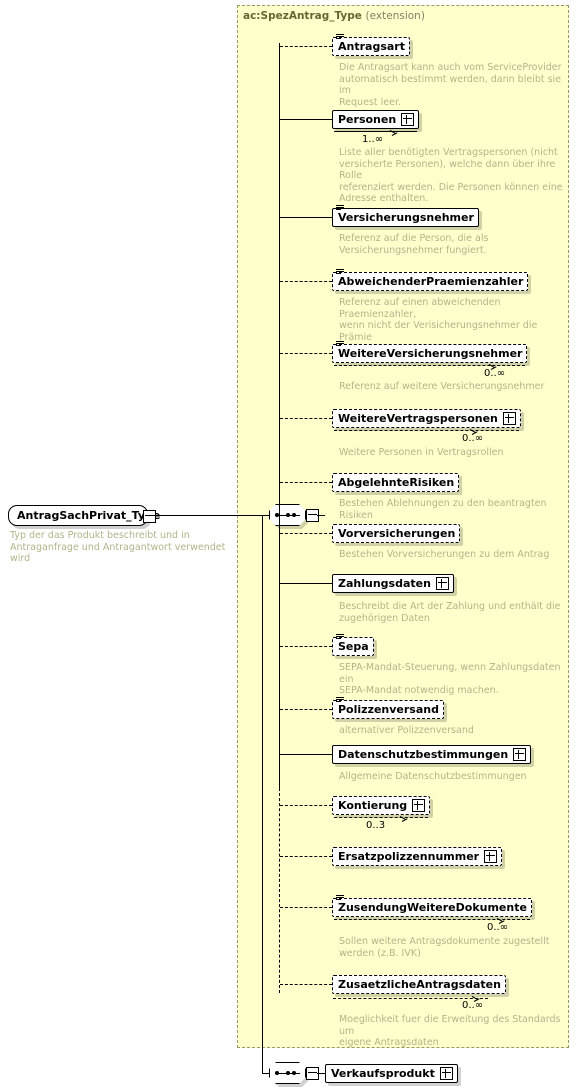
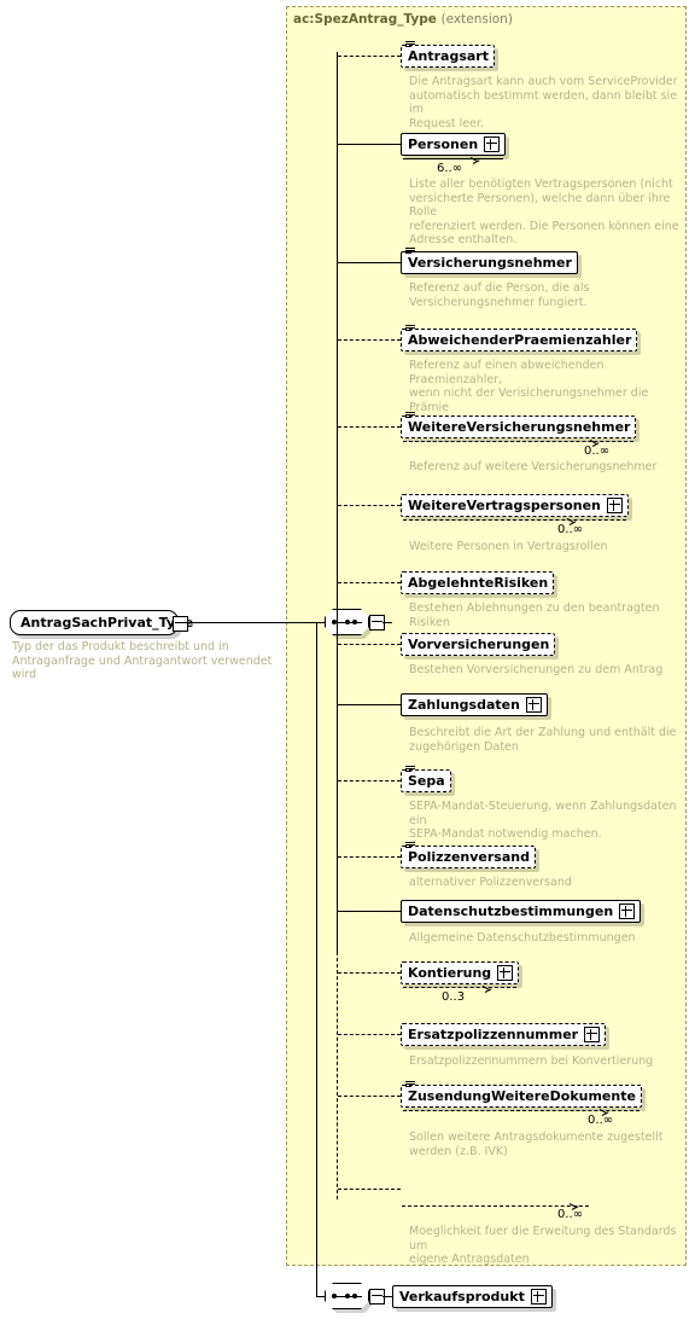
  ac:SpezAntrag_Type (extension)
  AntragSachPrivat_Ty
  Typ der das Produkt beschreibt und in
  Antraganfrage und Antragantwort verwendet wird
  Antragsart
  Die Antragsart kann auch vom ServiceProvider
  automatisch bestimmt werden, dann bleibt sie im
  Request leer.
  Personen
- 1..∞
+ 6..∞
  Liste aller benötigten Vertragspersonen (nicht
  versicherte Personen), welche dann über ihre Rolle
  referenziert werden. Die Personen können eine
  Adresse enthalten.
  Versicherungsnehmer
  Referenz auf die Person, die als
  Versicherungsnehmer fungiert.
  AbweichenderPraemienzahler
  Referenz auf einen abweichenden Praemienzahler,
  wenn nicht der Verisicherungsnehmer die Prämie
  WeitereVersicherungsnehmer
  0..∞
  Referenz auf weitere Versicherungsnehmer
  WeitereVertragspersonen
  0..∞
  Weitere Personen in Vertragsrollen
  AbgelehnteRisiken
  Bestehen Ablehnungen zu den beantragten Risiken
  Vorversicherungen
  Bestehen Vorversicherungen zu dem Antrag
  Zahlungsdaten
  Beschreibt die Art der Zahlung und enthält die
  zugehörigen Daten
  Sepa
  SEPA-Mandat-Steuerung, wenn Zahlungsdaten ein
  SEPA-Mandat notwendig machen.
  Polizzenversand
  alternativer Polizzenversand
  Datenschutzbestimmungen
  Allgemeine Datenschutzbestimmungen
  Kontierung
  0..3
  Ersatzpolizzennummer
+ Ersatzpolizzennummern bei Konvertierung
  ZusendungWeitereDokumente
  0..∞
  Sollen weitere Antragsdokumente zugestellt
  werden (z.B. IVK)
- ZusaetzlicheAntragsdaten
  0..∞
  Moeglichkeit fuer die Erweitung des Standards um
  eigene Antragsdaten
  Verkaufsprodukt
